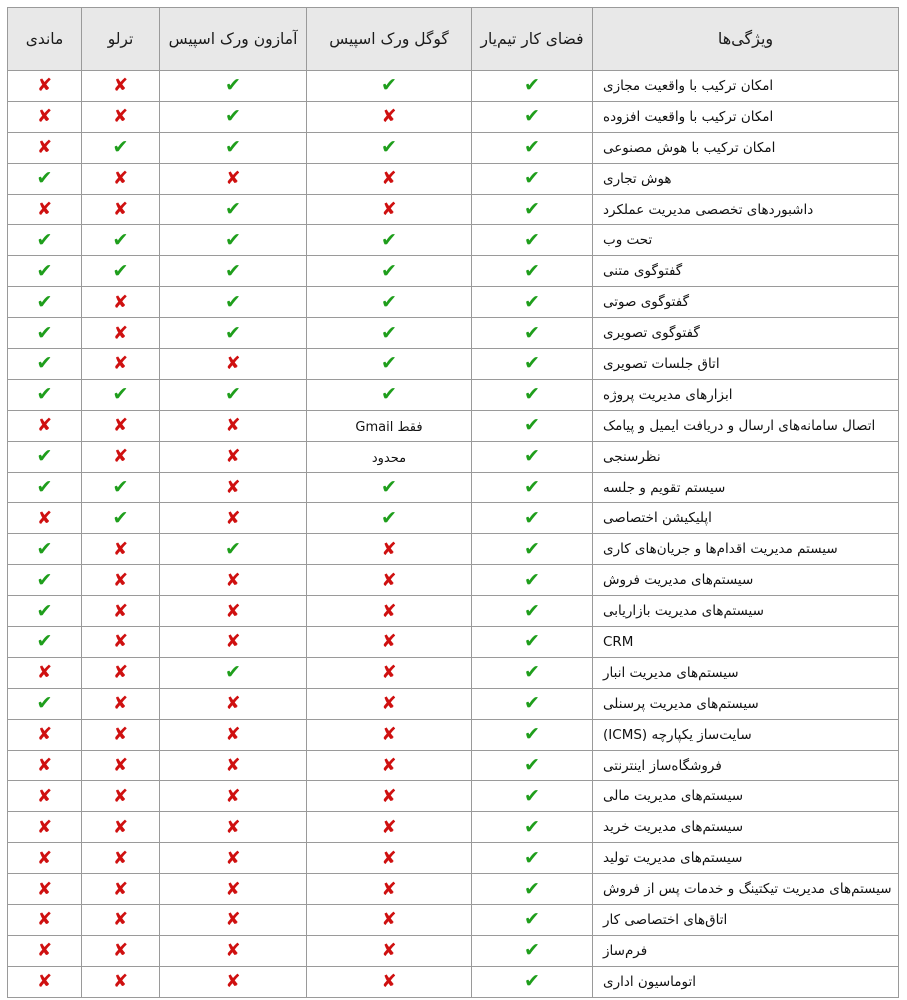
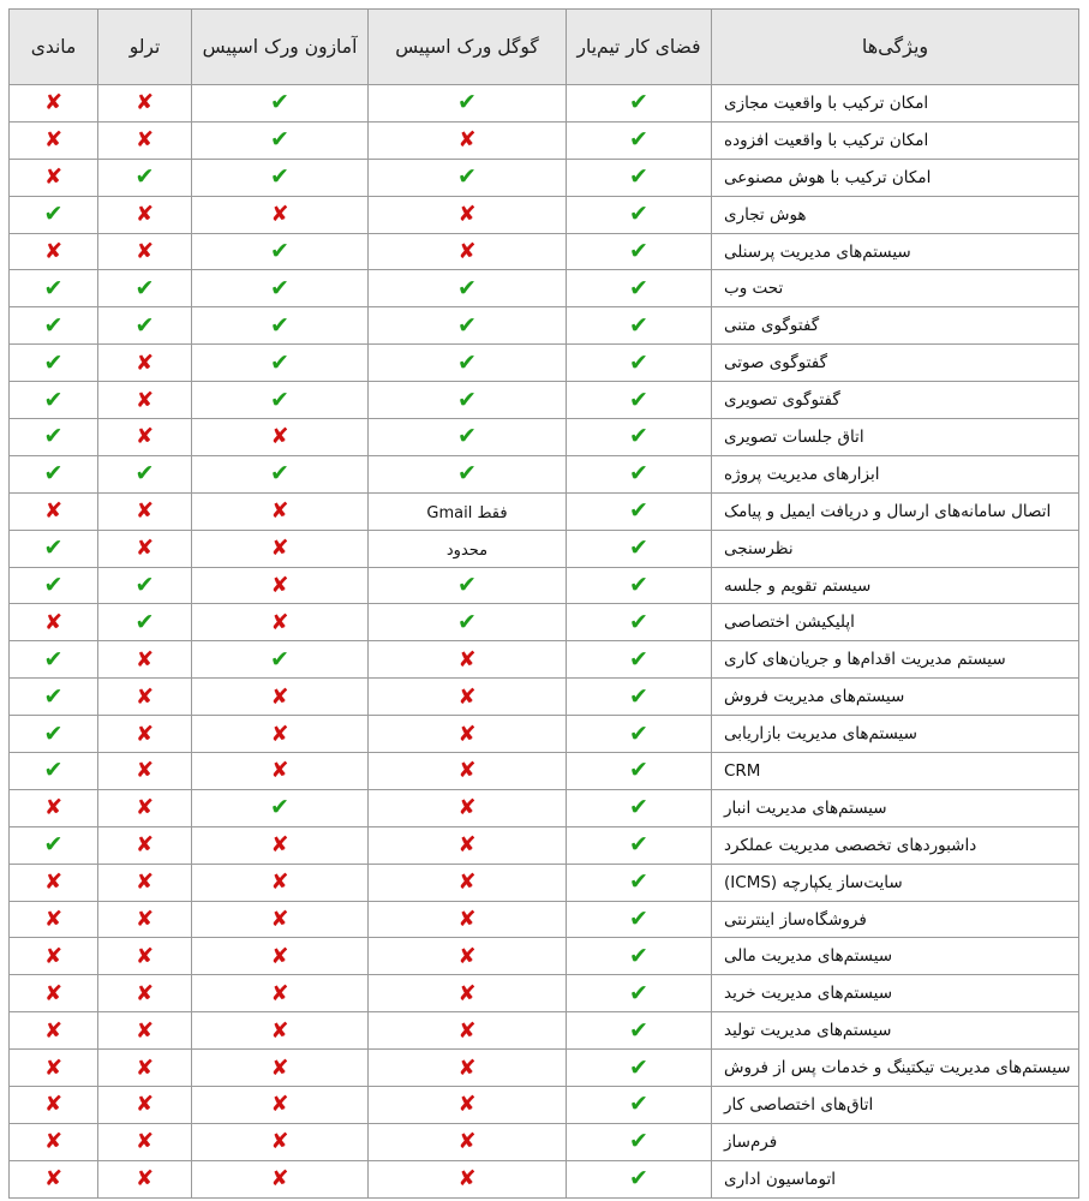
  ویژگیها	فضای کار تیم‌یار	گوگل ورک اسپیس	آمازون ورک اسپیس	ترلو	ماندی
  امکان ترکیب با واقعیت مجازی	✔	✔	✔	✘	✘
  امکان ترکیب با واقعیت افزوده	✔	✘	✔	✘	✘
  امکان ترکیب با هوش مصنوعی	✔	✔	✔	✔	✘
  هوش تجاری	✔	✘	✘	✘	✔
- داشبوردهای تخصصی مدیریت عملکرد	✔	✘	✔	✘	✘
+ سیستم‌های مدیریت پرسنلی	✔	✘	✔	✘	✘
  تحت وب	✔	✔	✔	✔	✔
  گفتوگوی متنی	✔	✔	✔	✔	✔
  گفتوگوی صوتی	✔	✔	✔	✘	✔
  گفتوگوی تصویری	✔	✔	✔	✘	✔
  اتاق جلسات تصویری	✔	✔	✘	✘	✔
  ابزارهای مدیریت پروژه	✔	✔	✔	✔	✔
  اتصال سامانه‌های ارسال و دریافت ایمیل و پیامک	✔	فقط Gmail	✘	✘	✘
  نظرسنجی	✔	محدود	✘	✘	✔
  سیستم تقویم و جلسه	✔	✔	✘	✔	✔
  اپلیکیشن اختصاصی	✔	✔	✘	✔	✘
  سیستم مدیریت اقدام‌ها و جریان‌های کاری	✔	✘	✔	✘	✔
  سیستم‌های مدیریت فروش	✔	✘	✘	✘	✔
  سیستم‌های مدیریت بازاریابی	✔	✘	✘	✘	✔
  CRM	✔	✘	✘	✘	✔
  سیستم‌های مدیریت انبار	✔	✘	✔	✘	✘
- سیستم‌های مدیریت پرسنلی	✔	✘	✘	✘	✔
+ داشبوردهای تخصصی مدیریت عملکرد	✔	✘	✘	✘	✔
  سایت‌ساز یکپارچه (ICMS)	✔	✘	✘	✘	✘
  فروشگاه‌ساز اینترنتی	✔	✘	✘	✘	✘
  سیستم‌های مدیریت مالی	✔	✘	✘	✘	✘
  سیستم‌های مدیریت خرید	✔	✘	✘	✘	✘
  سیستم‌های مدیریت تولید	✔	✘	✘	✘	✘
  سیستم‌های مدیریت تیکتینگ و خدمات پس از فروش	✔	✘	✘	✘	✘
  اتاق‌های اختصاصی کار	✔	✘	✘	✘	✘
  فرم‌ساز	✔	✘	✘	✘	✘
  اتوماسیون اداری	✔	✘	✘	✘	✘
